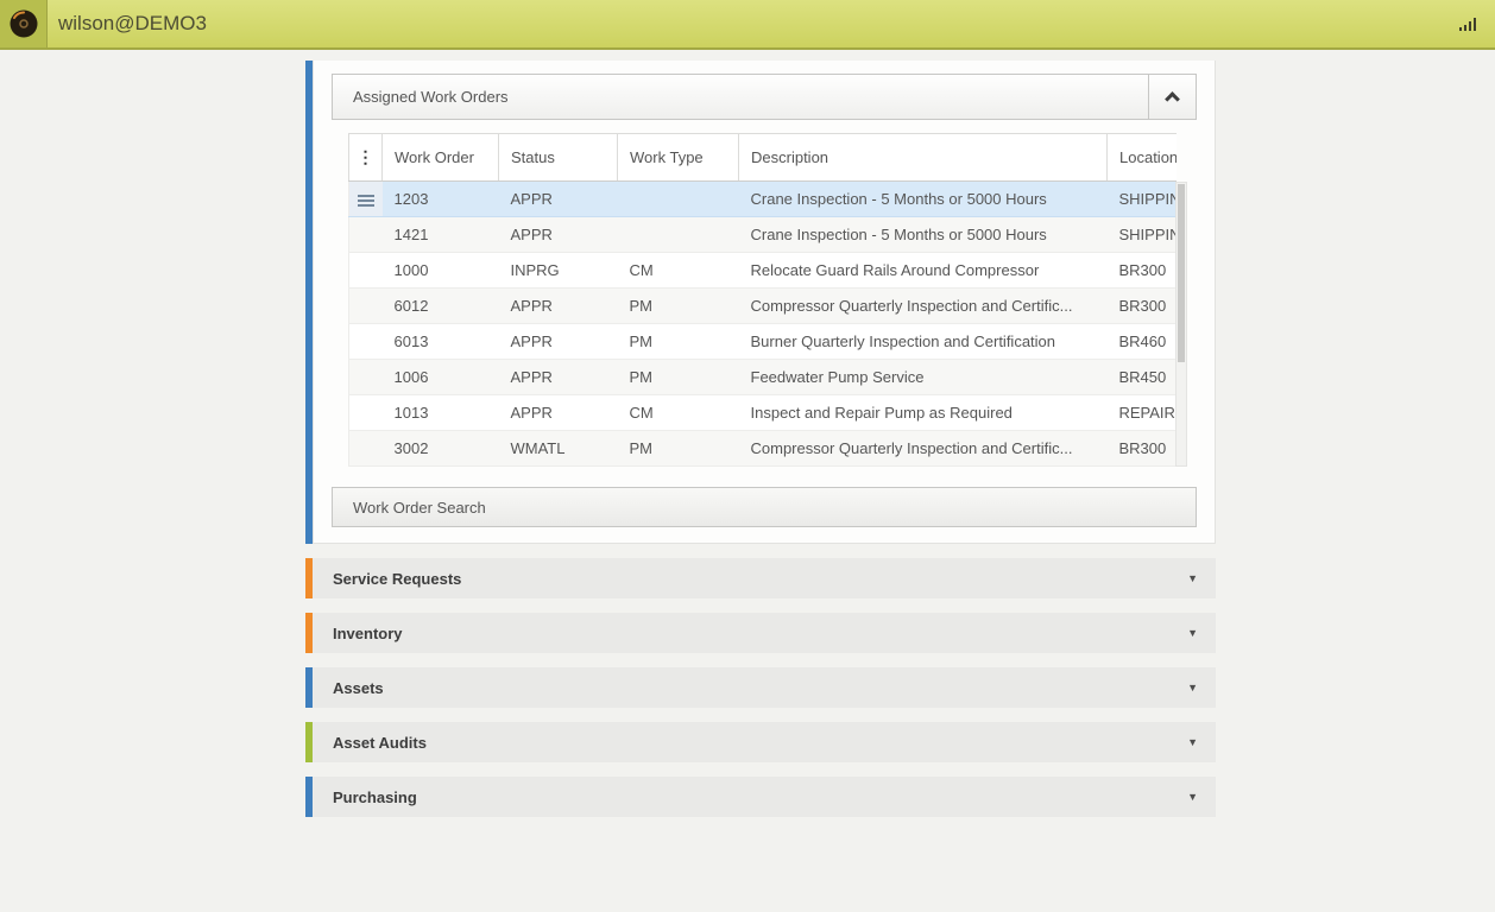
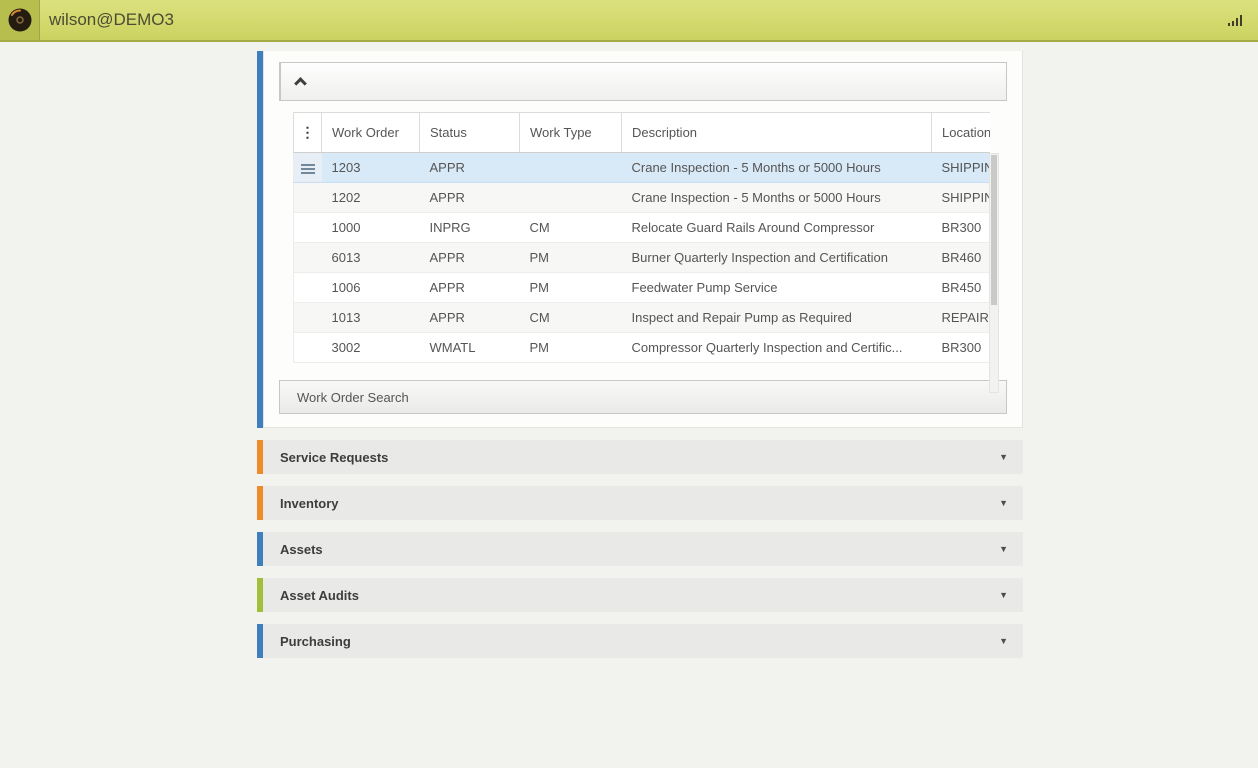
  wilson@DEMO3
- Assigned Work Orders
  ⋮	Work Order	Status	Work Type	Description	Location
  	1203	APPR		Crane Inspection - 5 Months or 5000 Hours	SHIPPI
- 	1421	APPR		Crane Inspection - 5 Months or 5000 Hours	SHIPPI
+ 	1202	APPR		Crane Inspection - 5 Months or 5000 Hours	SHIPPI
  	1000	INPRG	CM	Relocate Guard Rails Around Compressor	BR300
- 	6012	APPR	PM	Compressor Quarterly Inspection and Certific...	BR300
  	6013	APPR	PM	Burner Quarterly Inspection and Certification	BR460
  	1006	APPR	PM	Feedwater Pump Service	BR450
  	1013	APPR	CM	Inspect and Repair Pump as Required	REPAIR
  	3002	WMATL	PM	Compressor Quarterly Inspection and Certific...	BR300
  Work Order Search
  Service Requests
  ▼
  Inventory
  ▼
  Assets
  ▼
  Asset Audits
  ▼
  Purchasing
  ▼
